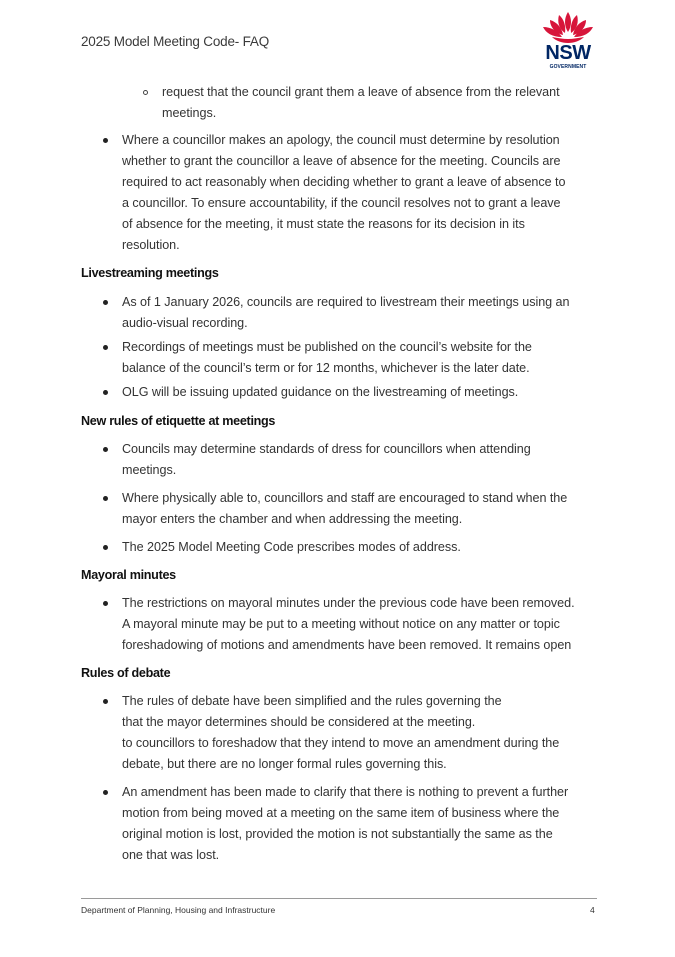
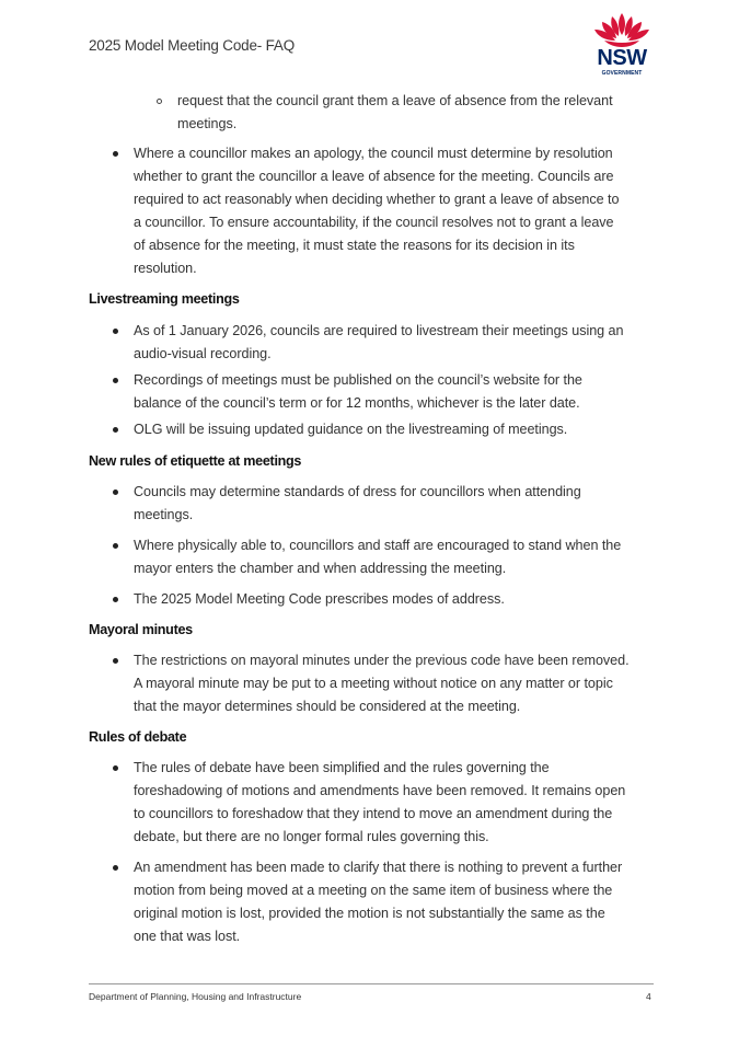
  2025 Model Meeting Code- FAQ
  NSW
  request that the council grant them a leave of absence from the relevant
  meetings.
  Where a councillor makes an apology, the council must determine by resolution
  whether to grant the councillor a leave of absence for the meeting. Councils are
  required to act reasonably when deciding whether to grant a leave of absence to
  a councillor. To ensure accountability, if the council resolves not to grant a leave
  of absence for the meeting, it must state the reasons for its decision in its
  resolution.
  Livestreaming meetings
  As of 1 January 2026, councils are required to livestream their meetings using an
  audio-visual recording.
  Recordings of meetings must be published on the council’s website for the
  balance of the council’s term or for 12 months, whichever is the later date.
  OLG will be issuing updated guidance on the livestreaming of meetings.
  New rules of etiquette at meetings
  Councils may determine standards of dress for councillors when attending
  meetings.
  Where physically able to, councillors and staff are encouraged to stand when the
  mayor enters the chamber and when addressing the meeting.
  The 2025 Model Meeting Code prescribes modes of address.
  Mayoral minutes
  The restrictions on mayoral minutes under the previous code have been removed.
  A mayoral minute may be put to a meeting without notice on any matter or topic
- foreshadowing of motions and amendments have been removed. It remains open
+ that the mayor determines should be considered at the meeting.
  Rules of debate
  The rules of debate have been simplified and the rules governing the
- that the mayor determines should be considered at the meeting.
+ foreshadowing of motions and amendments have been removed. It remains open
  to councillors to foreshadow that they intend to move an amendment during the
  debate, but there are no longer formal rules governing this.
  An amendment has been made to clarify that there is nothing to prevent a further
  motion from being moved at a meeting on the same item of business where the
  original motion is lost, provided the motion is not substantially the same as the
  one that was lost.
  Department of Planning, Housing and Infrastructure
  4
